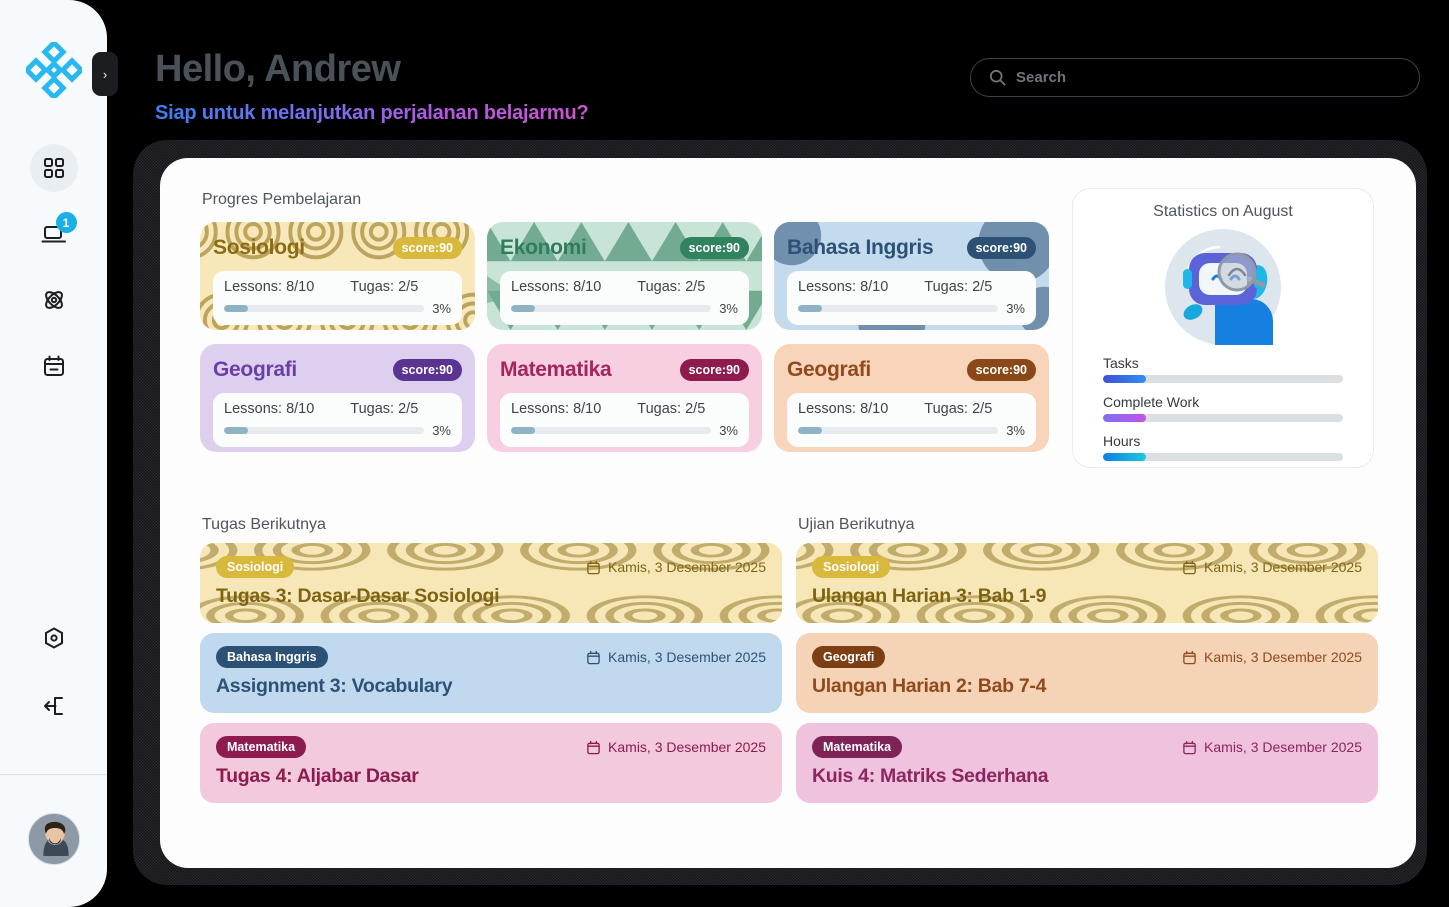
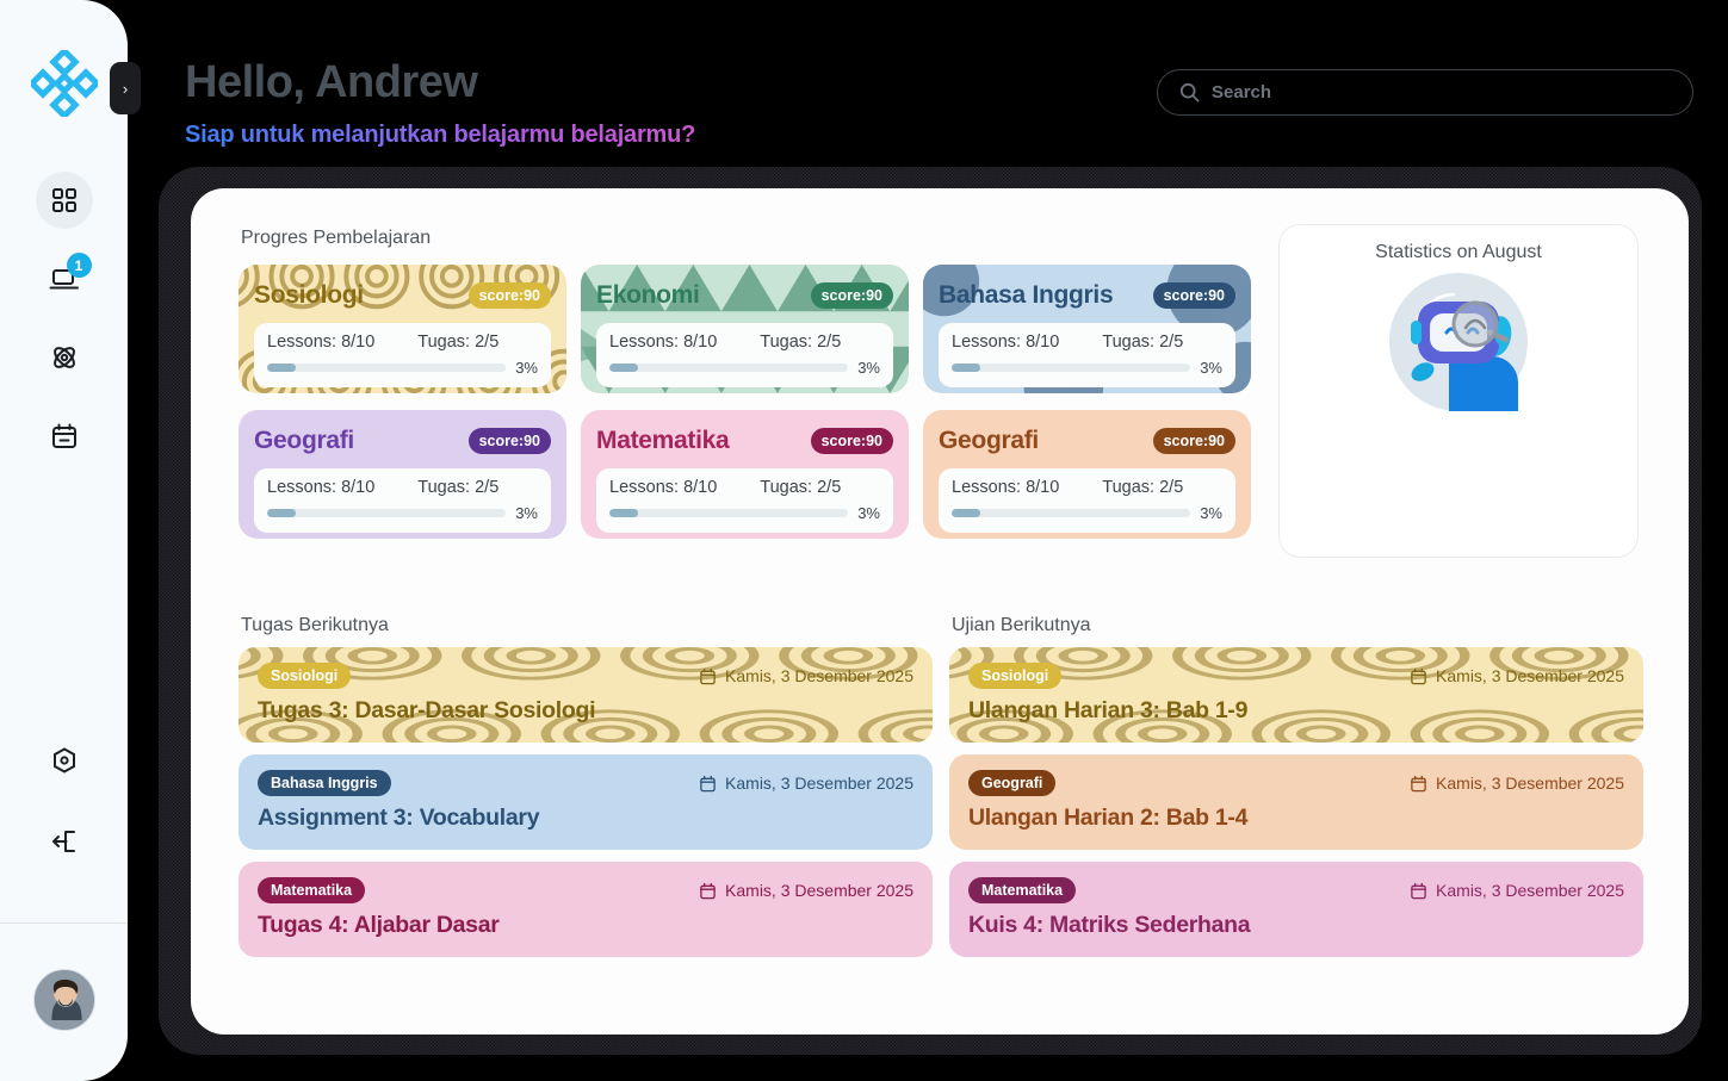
  1
  ›
  Hello, Andrew
- Siap untuk melanjutkan perjalanan belajarmu?
+ Siap untuk melanjutkan belajarmu belajarmu?
  Search
  Progres Pembelajaran
  Sosiologi
  score:90
  Lessons: 8/10
  Tugas: 2/5
  3%
  Ekonomi
  score:90
  Lessons: 8/10
  Tugas: 2/5
  3%
  Bahasa Inggris
  score:90
  Lessons: 8/10
  Tugas: 2/5
  3%
  Geografi
  score:90
  Lessons: 8/10
  Tugas: 2/5
  3%
  Matematika
  score:90
  Lessons: 8/10
  Tugas: 2/5
  3%
  Geografi
  score:90
  Lessons: 8/10
  Tugas: 2/5
  3%
  Statistics on August
- Tasks
- Complete Work
- Hours
  Tugas Berikutnya
  Ujian Berikutnya
  Sosiologi
  Kamis, 3 Desember 2025
  Tugas 3: Dasar-Dasar Sosiologi
  Bahasa Inggris
  Kamis, 3 Desember 2025
  Assignment 3: Vocabulary
  Matematika
  Kamis, 3 Desember 2025
  Tugas 4: Aljabar Dasar
  Sosiologi
  Kamis, 3 Desember 2025
  Ulangan Harian 3: Bab 1-9
  Geografi
  Kamis, 3 Desember 2025
- Ulangan Harian 2: Bab 7-4
+ Ulangan Harian 2: Bab 1-4
  Matematika
  Kamis, 3 Desember 2025
  Kuis 4: Matriks Sederhana
